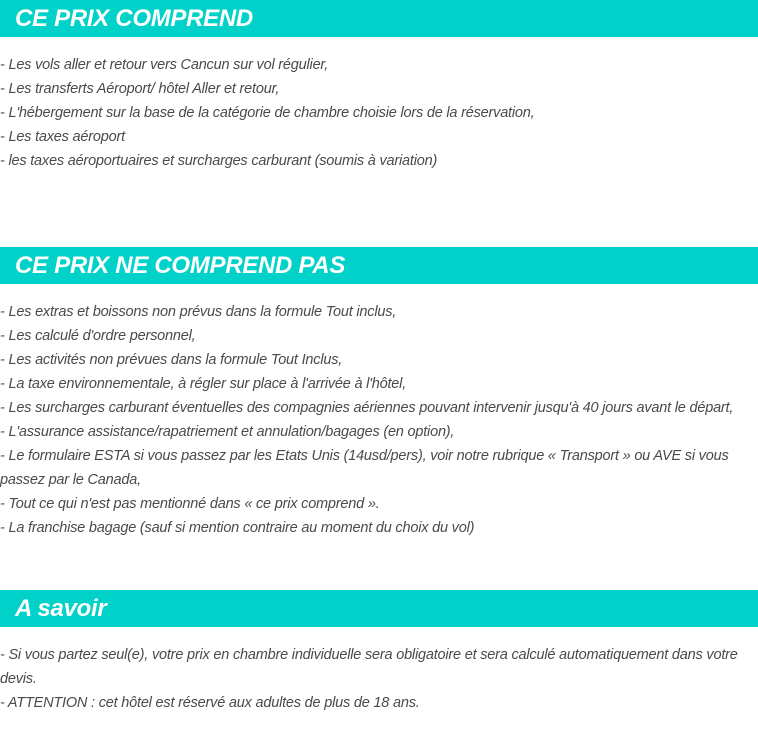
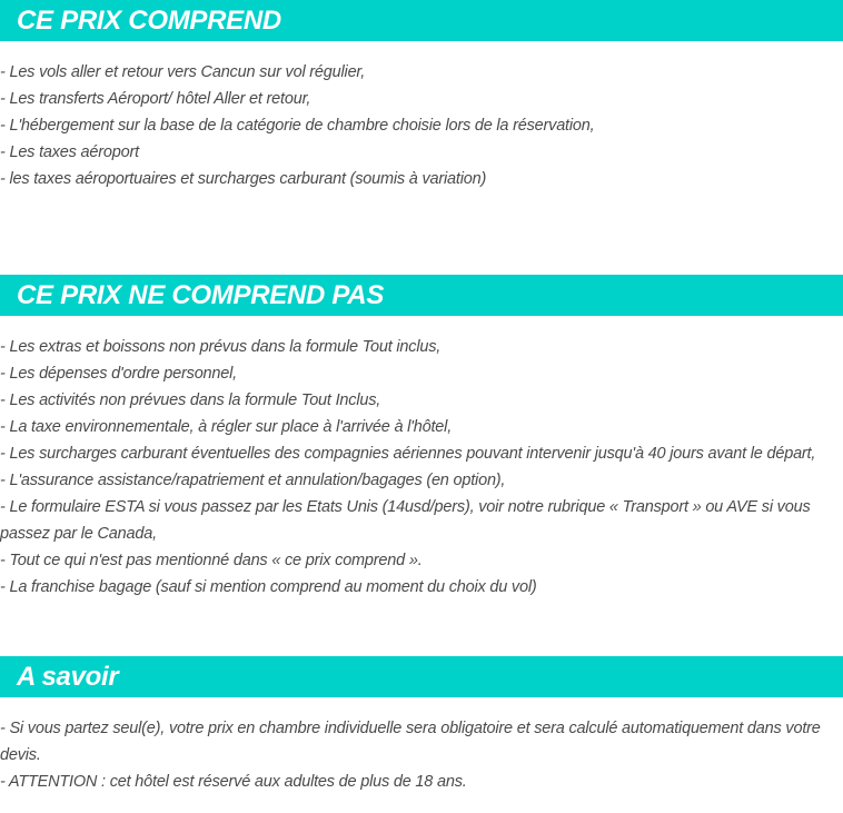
  CE PRIX COMPREND
  - Les vols aller et retour vers Cancun sur vol régulier,
  - Les transferts Aéroport/ hôtel Aller et retour,
  - L'hébergement sur la base de la catégorie de chambre choisie lors de la réservation,
  - Les taxes aéroport
  - les taxes aéroportuaires et surcharges carburant (soumis à variation)
  CE PRIX NE COMPREND PAS
  - Les extras et boissons non prévus dans la formule Tout inclus,
- - Les calculé d'ordre personnel,
+ - Les dépenses d'ordre personnel,
  - Les activités non prévues dans la formule Tout Inclus,
  - La taxe environnementale, à régler sur place à l'arrivée à l'hôtel,
  - Les surcharges carburant éventuelles des compagnies aériennes pouvant intervenir jusqu'à 40 jours avant le départ,
  - L'assurance assistance/rapatriement et annulation/bagages (en option),
  - Le formulaire ESTA si vous passez par les Etats Unis (14usd/pers), voir notre rubrique « Transport » ou AVE si vous passez par le Canada,
  - Tout ce qui n'est pas mentionné dans « ce prix comprend ».
- - La franchise bagage (sauf si mention contraire au moment du choix du vol)
+ - La franchise bagage (sauf si mention comprend au moment du choix du vol)
  A savoir
  - Si vous partez seul(e), votre prix en chambre individuelle sera obligatoire et sera calculé automatiquement dans votre devis.
  - ATTENTION : cet hôtel est réservé aux adultes de plus de 18 ans.
